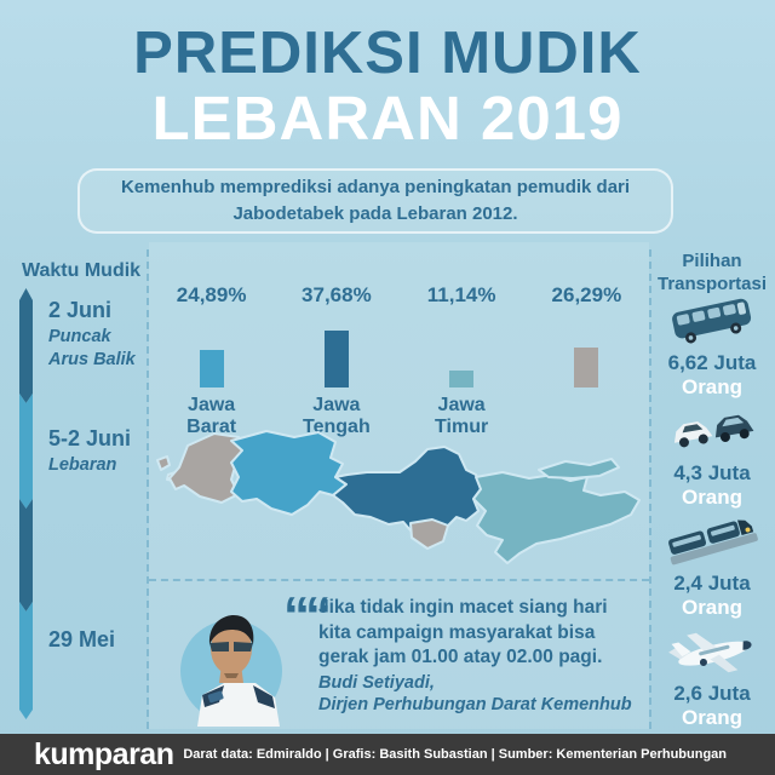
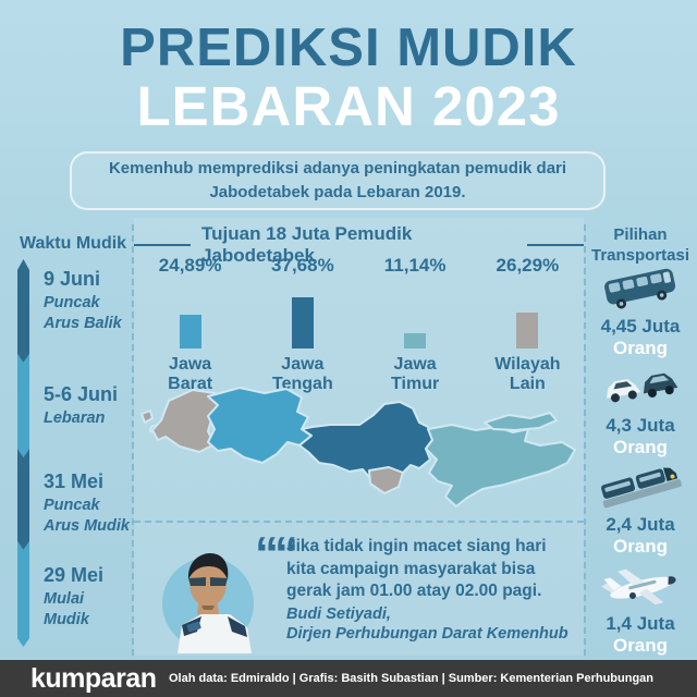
  PREDIKSI MUDIK
- LEBARAN 2019
+ LEBARAN 2023
- Kemenhub memprediksi adanya peningkatan pemudik dari Jabodetabek pada Lebaran 2012.
+ Kemenhub memprediksi adanya peningkatan pemudik dari Jabodetabek pada Lebaran 2019.
  Waktu Mudik
- 2 Juni
+ 9 Juni
  Puncak Arus Balik
- 5-2 Juni
+ 5-6 Juni
  Lebaran
+ 31 Mei
+ Puncak Arus Mudik
  29 Mei
+ Mulai Mudik
+ Tujuan 18 Juta Pemudik Jabodetabek
  24,89%
  Jawa
  Barat
  37,68%
  Jawa
  Tengah
  11,14%
  Jawa
  Timur
  26,29%
+ Wilayah
+ Lain
  ““
  Jika tidak ingin macet siang hari
  kita campaign masyarakat bisa
  gerak jam 01.00 atay 02.00 pagi.
  Budi Setiyadi,
  Dirjen Perhubungan Darat Kemenhub
  Pilihan Transportasi
- 6,62 Juta
+ 4,45 Juta
  Orang
  4,3 Juta
  Orang
  2,4 Juta
  Orang
- 2,6 Juta
+ 1,4 Juta
  Orang
  kumparan
- Darat data: Edmiraldo | Grafis: Basith Subastian | Sumber: Kementerian Perhubungan
+ Olah data: Edmiraldo | Grafis: Basith Subastian | Sumber: Kementerian Perhubungan
